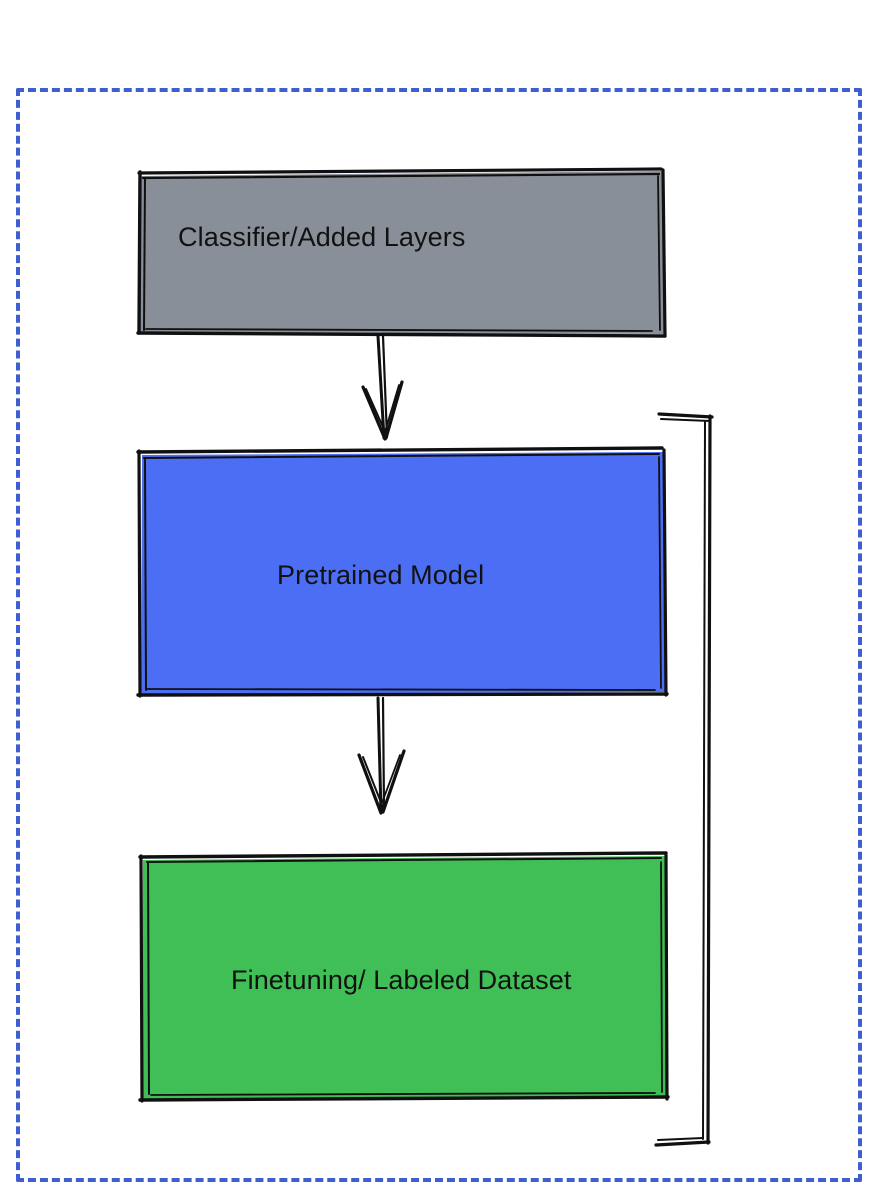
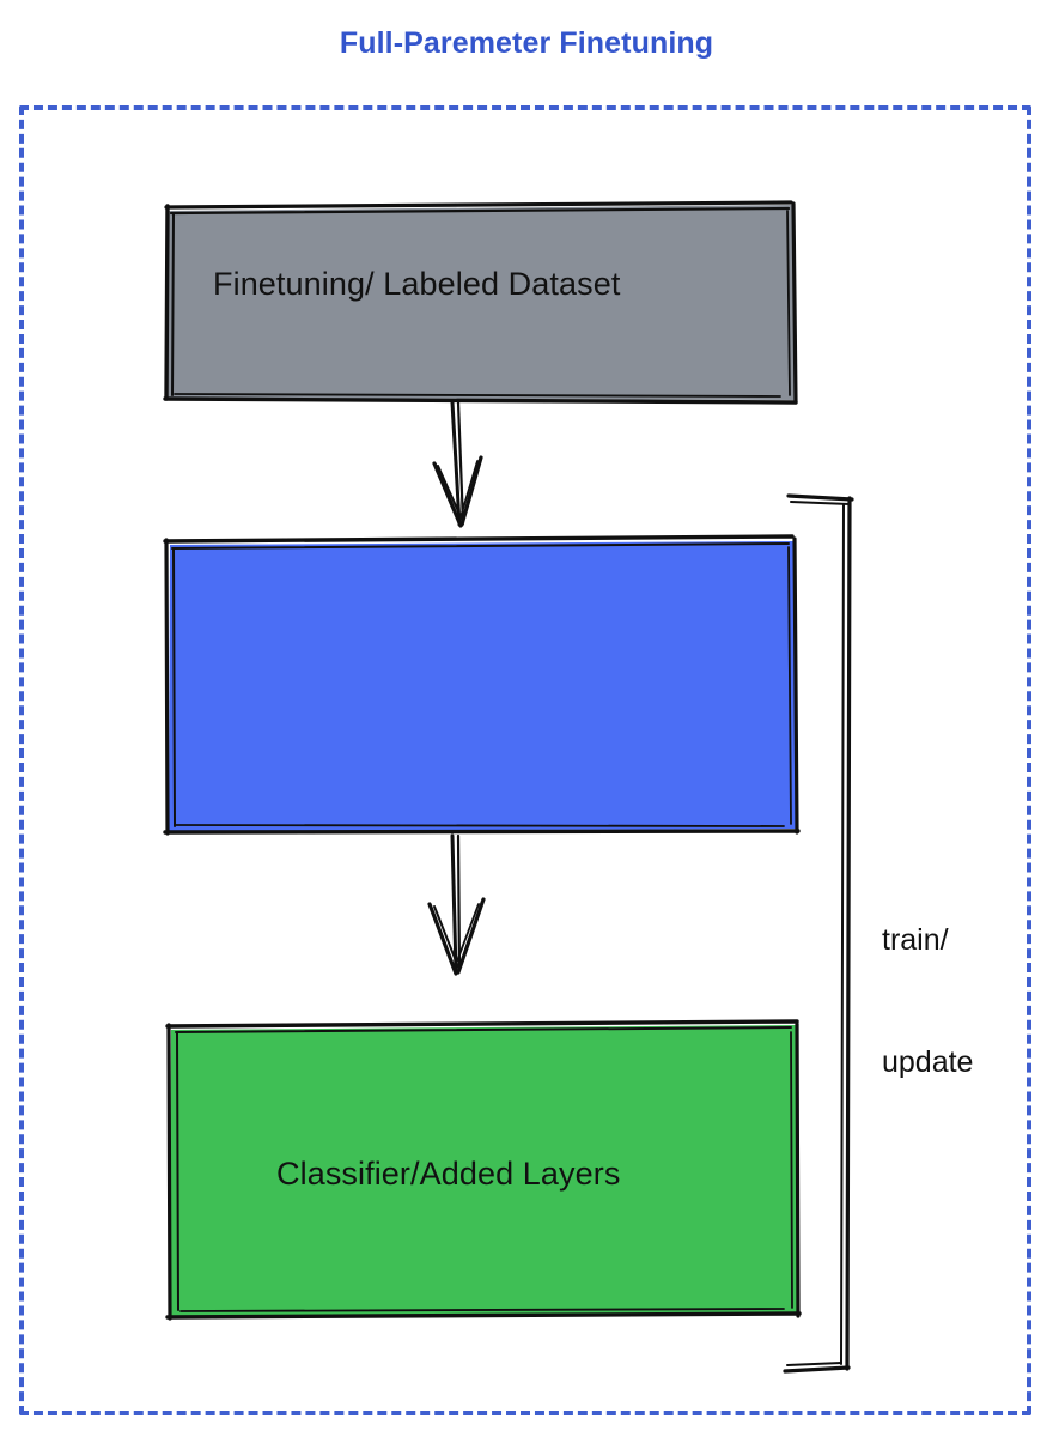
+ Full-Paremeter Finetuning
- Classifier/Added Layers
+ Finetuning/ Labeled Dataset
- Pretrained Model
- Finetuning/ Labeled Dataset
+ Classifier/Added Layers
+ train/
+ update
